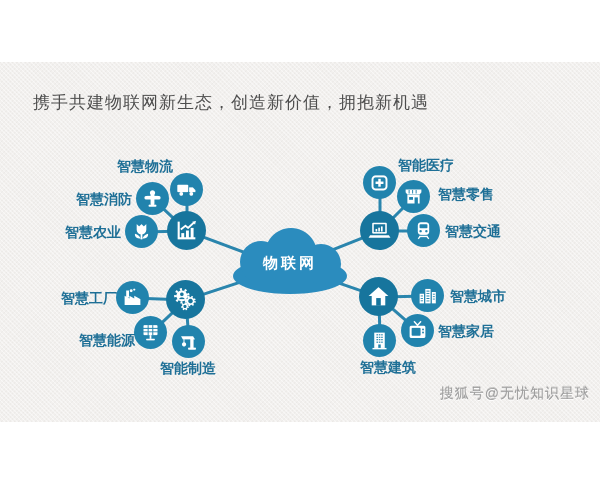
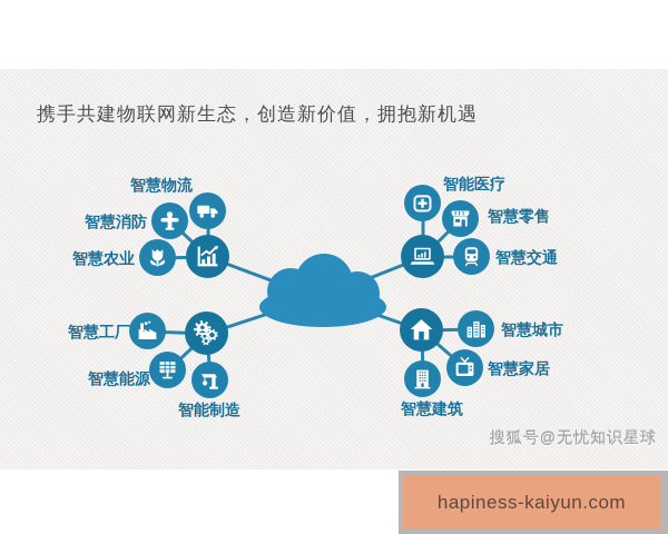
  携手共建物联网新生态，创造新价值，拥抱新机遇
- 物联网
  智慧物流
  智慧消防
  智慧农业
  智慧工厂
  智慧能源
  智能制造
  智能医疗
  智慧零售
  智慧交通
  智慧城市
  智慧家居
  智慧建筑
  搜狐号@无忧知识星球
+ hapiness-kaiyun.com
